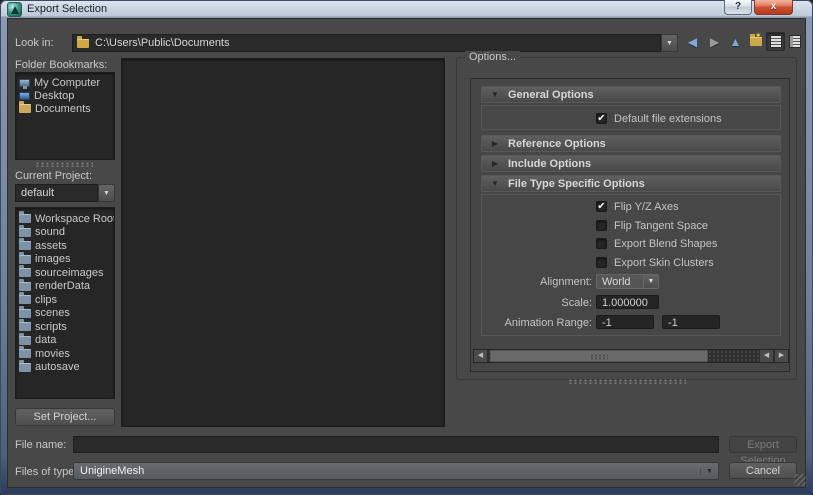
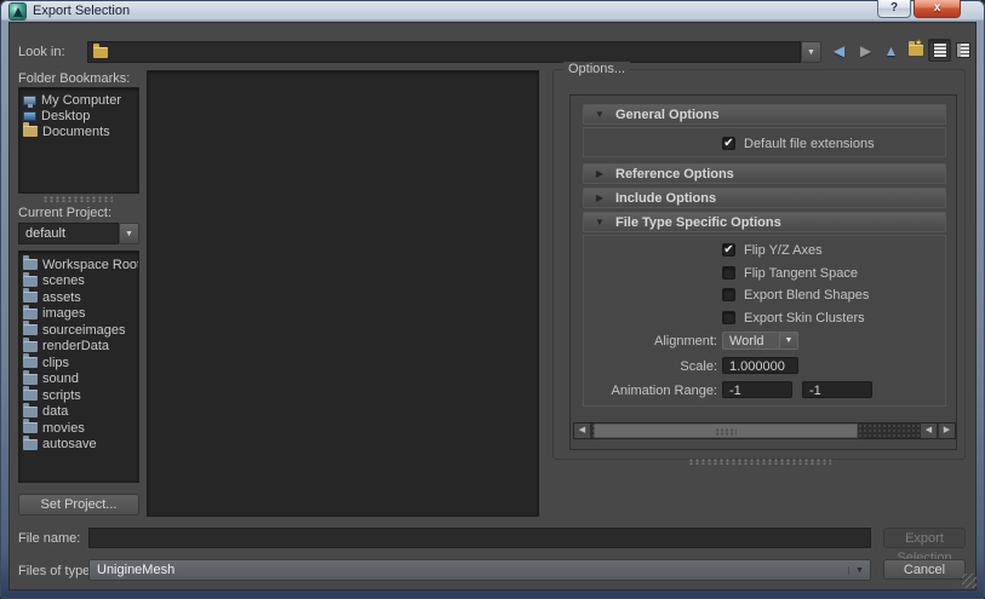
  Export Selection
  ?
  x
  Look in:
- C:\Users\Public\Documents
  ◀
  ▶
  ▲
  ✶
  Folder Bookmarks:
  My Computer
  Desktop
  Documents
  Current Project:
  default
  Workspace Roo
- sound
+ scenes
  assets
  images
  sourceimages
  renderData
  clips
- scenes
+ sound
  scripts
  data
  movies
  autosave
  Set Project...
  Options...
  ▼
  General Options
  ✔
  Default file extensions
  ▶
  Reference Options
  ▶
  Include Options
  ▼
  File Type Specific Options
  ✔
  Flip Y/Z Axes
  Flip Tangent Space
  Export Blend Shapes
  Export Skin Clusters
  Alignment:
  World
  Scale:
  1.000000
  Animation Range:
  -1
  -1
  File name:
  Export Selection
  Files of type
  UnigineMesh
  Cancel
